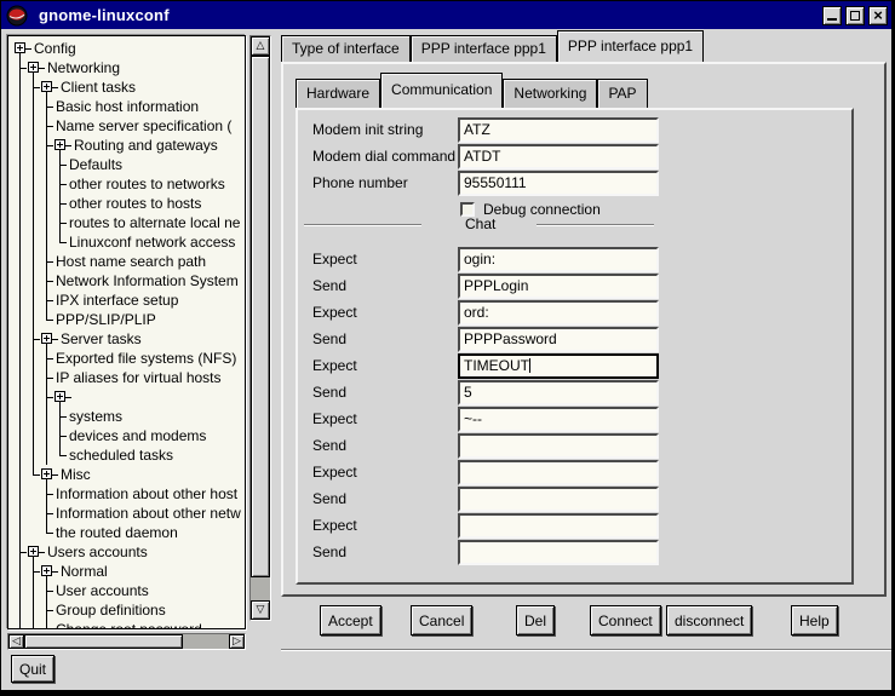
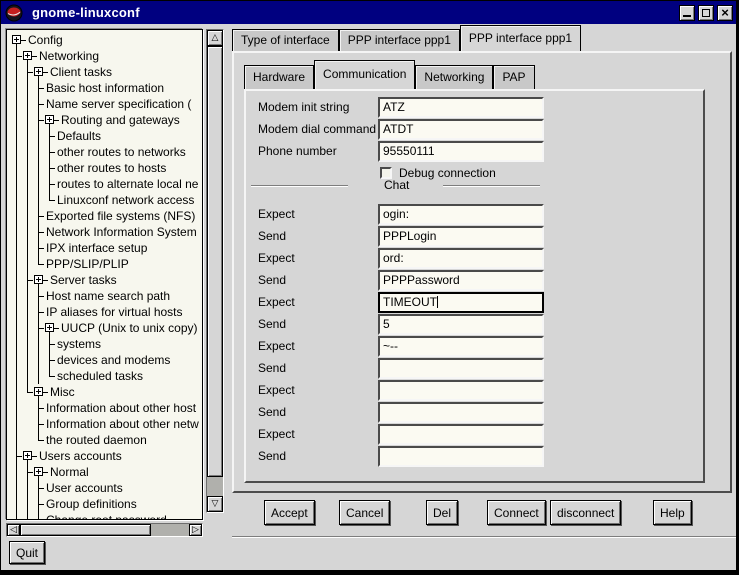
  gnome-linuxconf
  ×
  Config
  Networking
  Client tasks
  Basic host information
  Name server specification (
  Routing and gateways
  Defaults
  other routes to networks
  other routes to hosts
  routes to alternate local ne
  Linuxconf network access
- Host name search path
+ Exported file systems (NFS)
  Network Information System
  IPX interface setup
  PPP/SLIP/PLIP
  Server tasks
- Exported file systems (NFS)
+ Host name search path
  IP aliases for virtual hosts
+ UUCP (Unix to unix copy)
  systems
  devices and modems
  scheduled tasks
  Misc
  Information about other host
  Information about other netw
  the routed daemon
  Users accounts
  Normal
  User accounts
  Group definitions
  △
  ▽
  ◁
  ▷
  Quit
  Type of interface
  PPP interface ppp1
  PPP interface ppp1
  Hardware
  Communication
  Networking
  PAP
  Modem init string
  ATZ
  Modem dial command
  ATDT
  Phone number
  95550111
  Debug connection
  Chat
  Expect
  ogin:
  Send
  PPPLogin
  Expect
  ord:
  Send
  PPPPassword
  Expect
  TIMEOUT
  Send
  5
  Expect
  ~--
  Send
  Expect
  Send
  Expect
  Send
  Accept
  Cancel
  Del
  Connect
  disconnect
  Help
